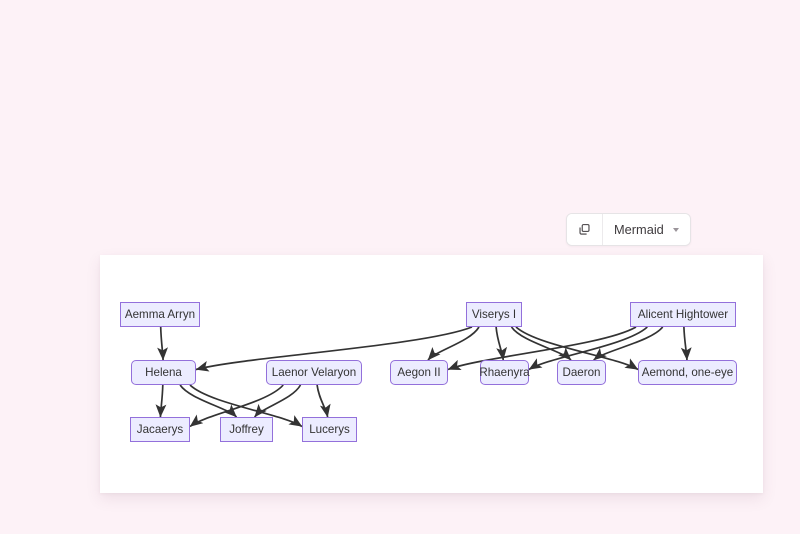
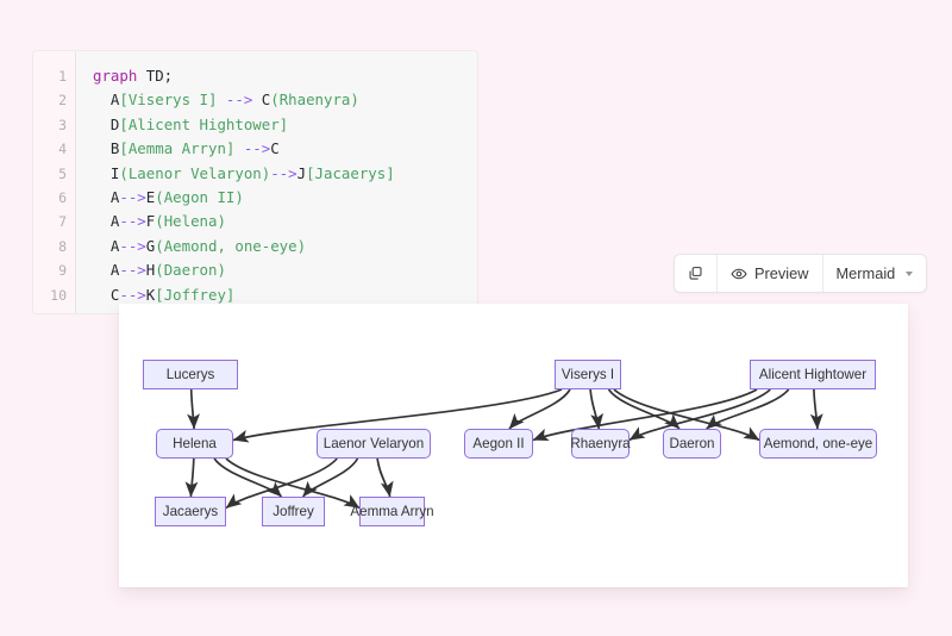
+ 1
+ 2
+ 3
+ 4
+ 5
+ 6
+ 7
+ 8
+ 9
+ 10
+ graph TD;
+ A[Viserys I] --> C(Rhaenyra)
+ D[Alicent Hightower]
+ B[Aemma Arryn] -->C
+ I(Laenor Velaryon)-->J[Jacaerys]
+ A-->E(Aegon II)
+ A-->F(Helena)
+ A-->G(Aemond, one-eye)
+ A-->H(Daeron)
+ C-->K[Joffrey]
+ Preview
  Mermaid
- Aemma Arryn
+ Lucerys
  Viserys I
  Alicent Hightower
  Helena
  Laenor Velaryon
  Aegon II
  Rhaenyra
  Daeron
  Aemond, one-eye
  Jacaerys
  Joffrey
- Lucerys
+ Aemma Arryn
